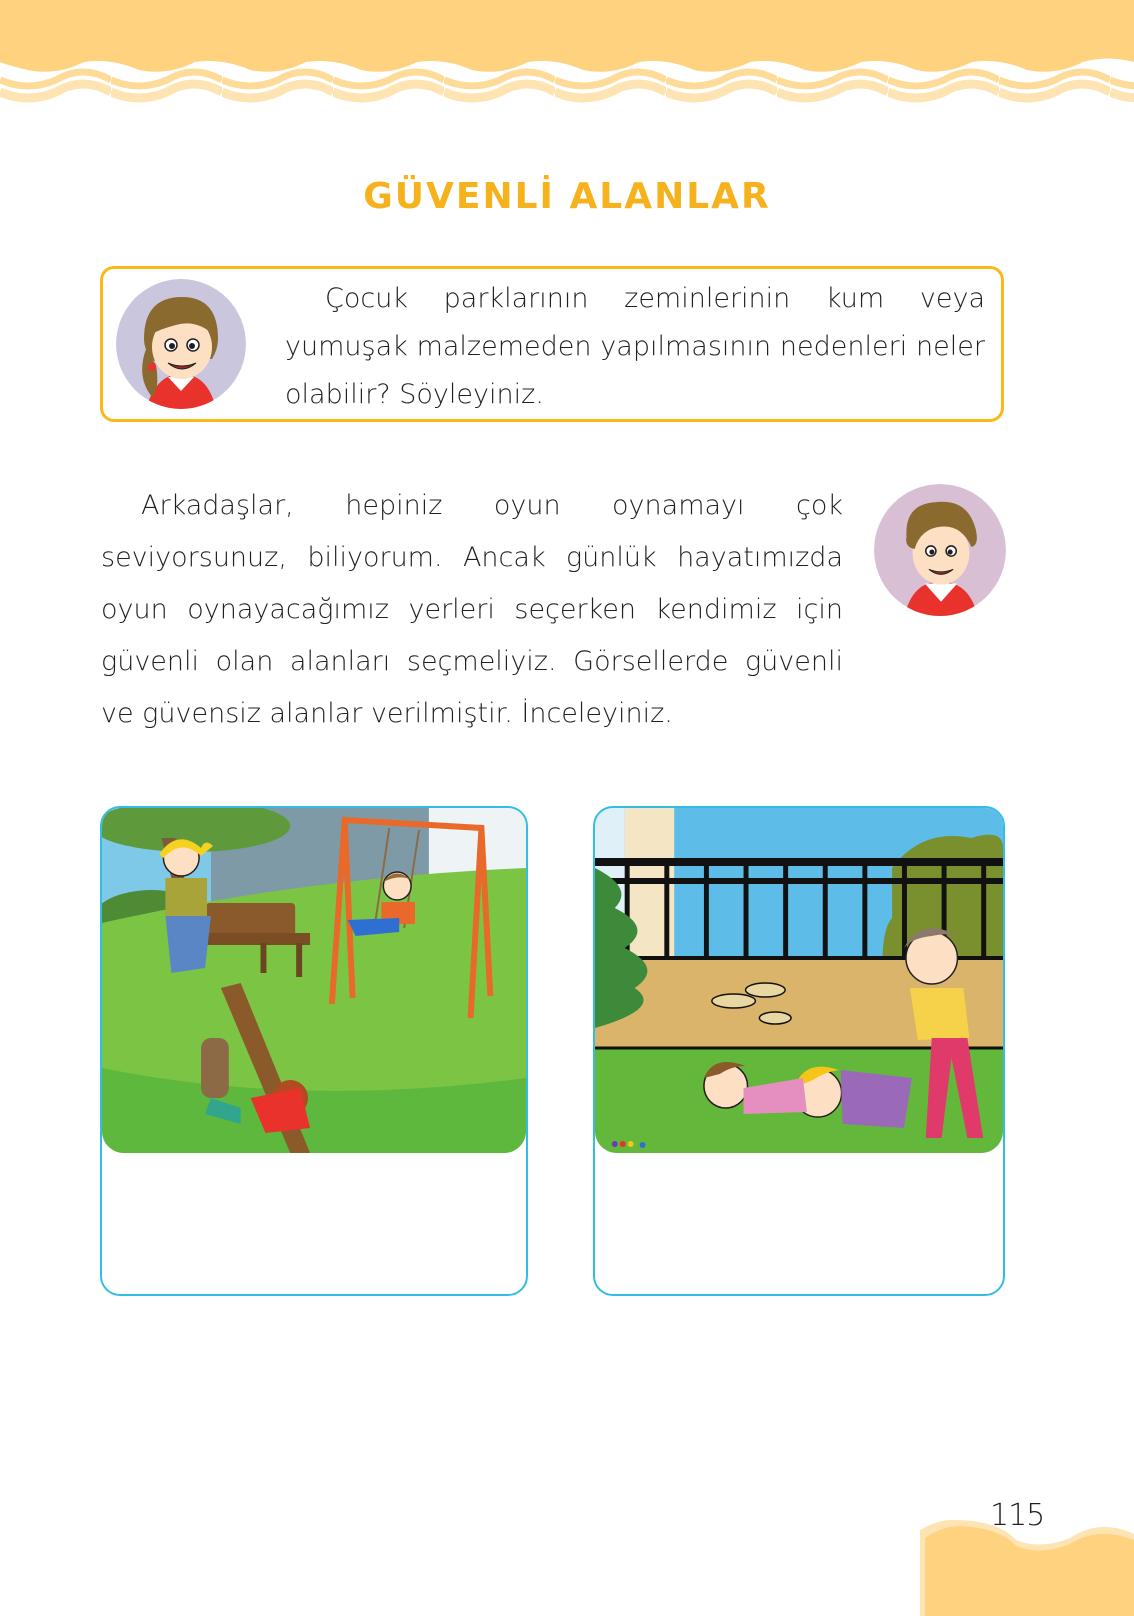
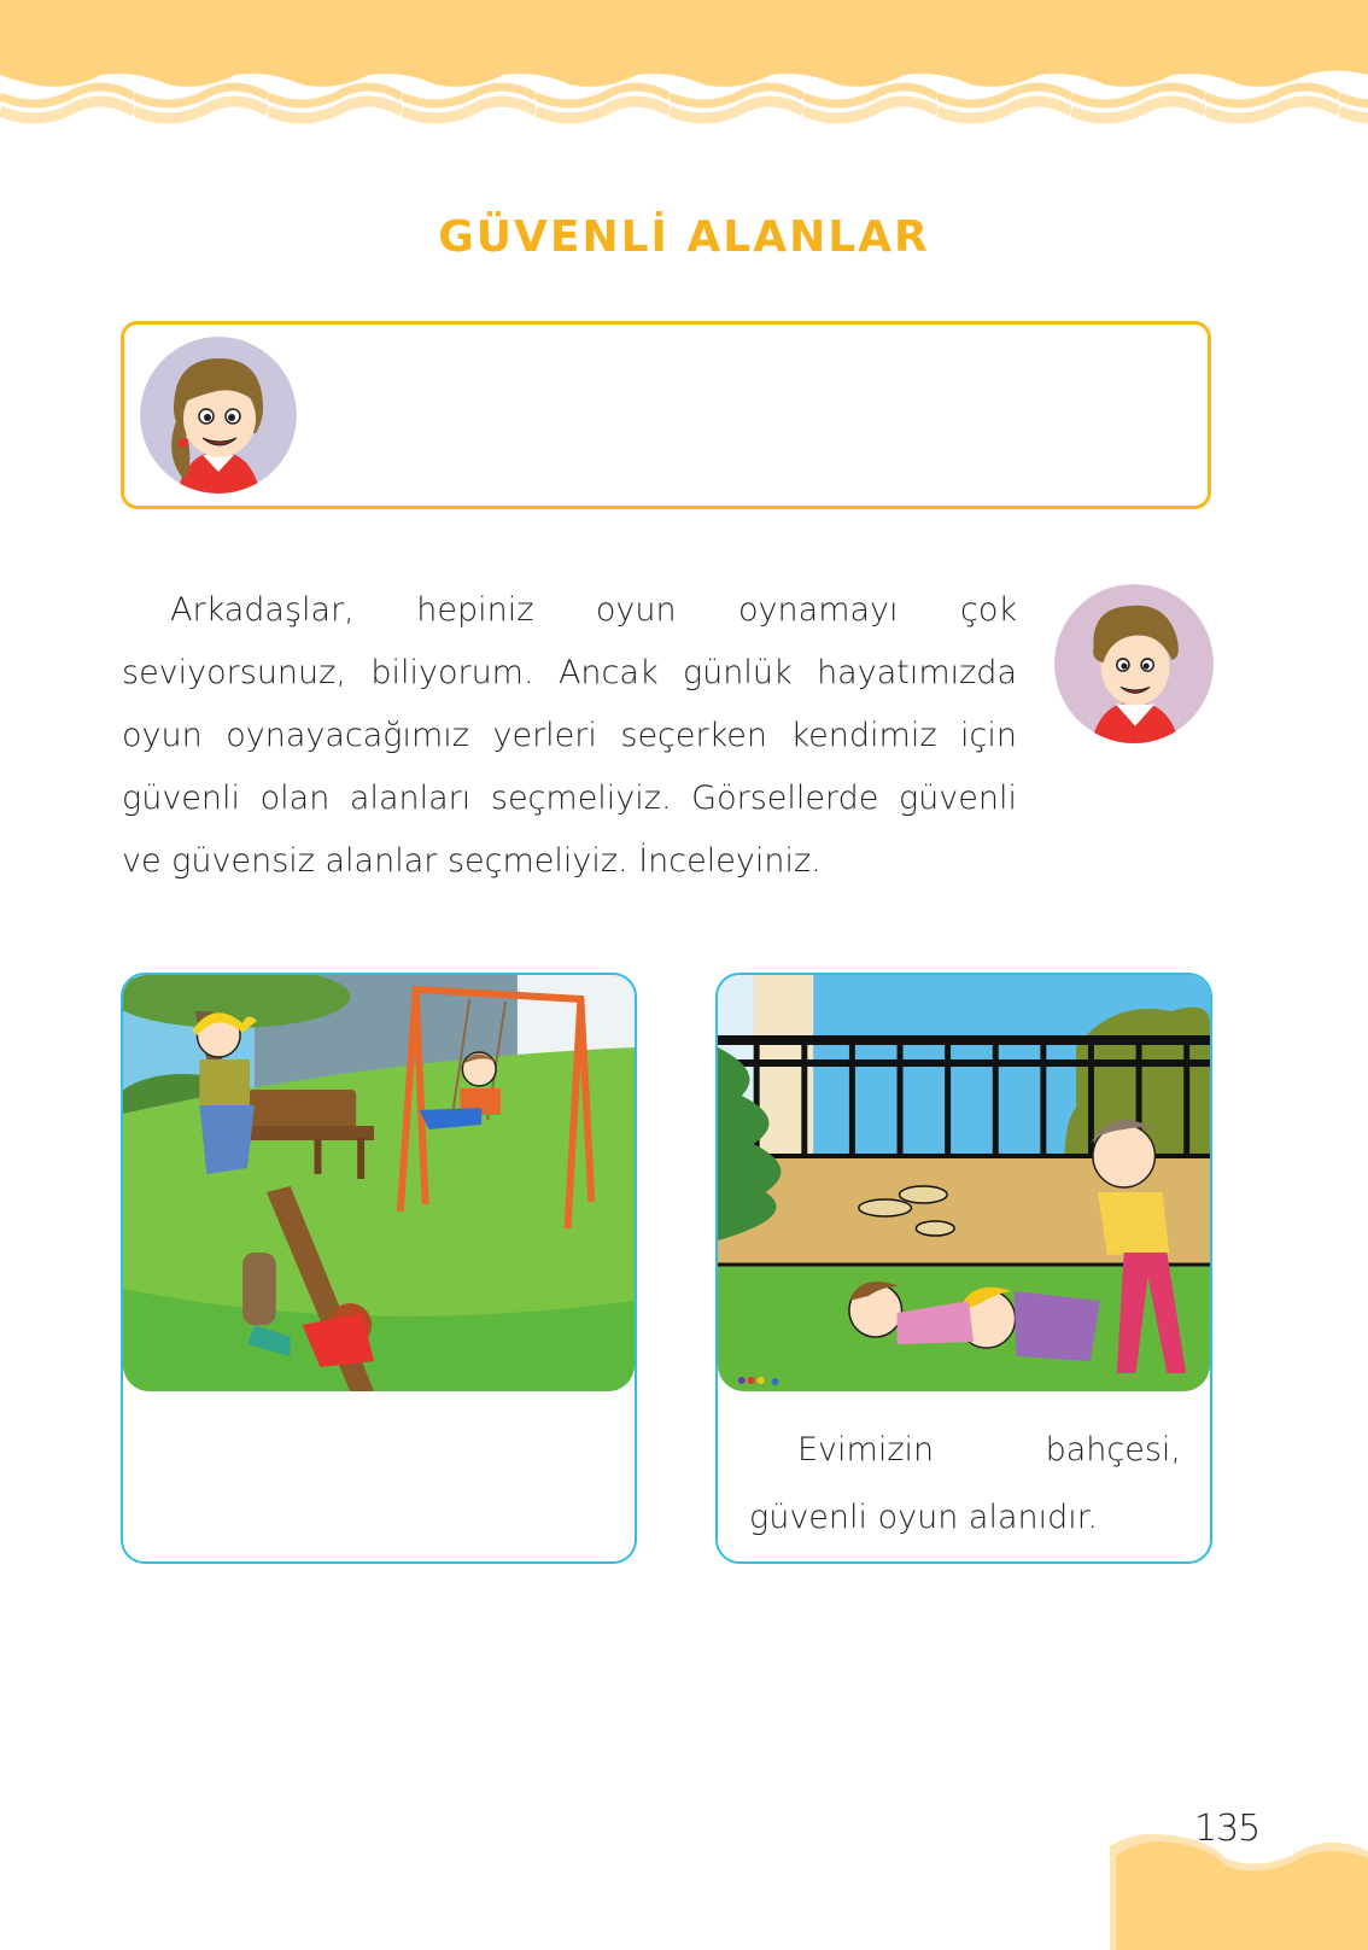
  GÜVENLİ ALANLAR
- Çocuk parklarının zeminlerinin kum veya yumuşak malzemeden yapılmasının nedenleri neler olabilir? Söyleyiniz.
- Arkadaşlar, hepiniz oyun oynamayı çok seviyorsunuz, biliyorum. Ancak günlük hayatımızda oyun oynayacağımız yerleri seçerken kendimiz için güvenli olan alanları seçmeliyiz. Görsellerde güvenli ve güvensiz alanlar verilmiştir. İnceleyiniz.
+ Arkadaşlar, hepiniz oyun oynamayı çok seviyorsunuz, biliyorum. Ancak günlük hayatımızda oyun oynayacağımız yerleri seçerken kendimiz için güvenli olan alanları seçmeliyiz. Görsellerde güvenli ve güvensiz alanlar seçmeliyiz. İnceleyiniz.
+ Evimizin bahçesi, güvenli oyun alanıdır.
- 115
+ 135
